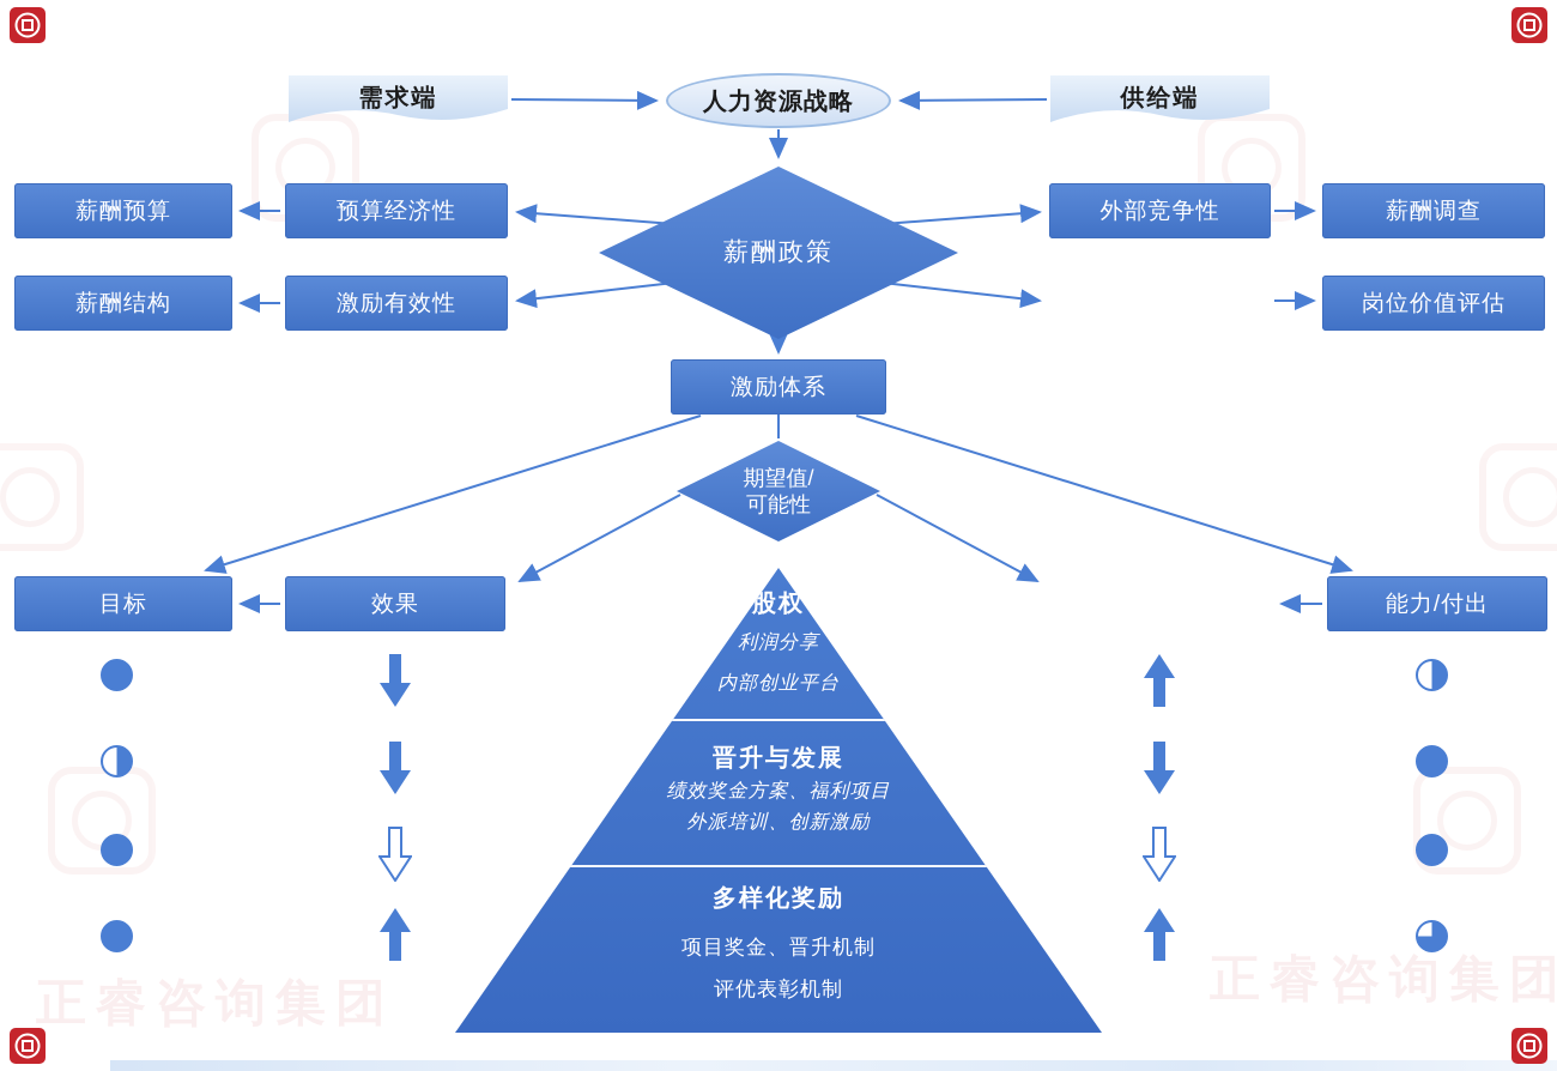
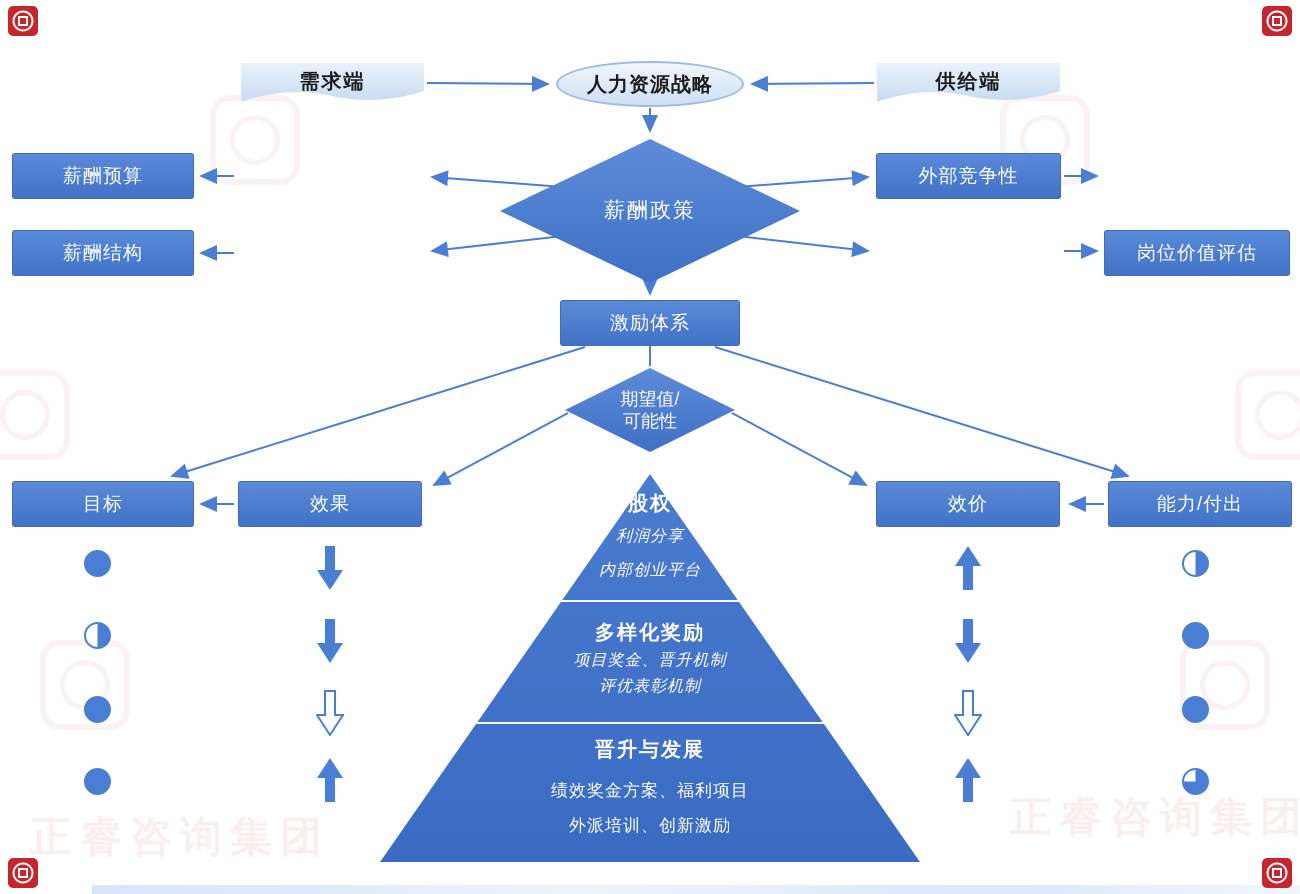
  正睿咨询集团
  正睿咨询集团
  需求端
  人力资源战略
  供给端
  薪酬政策
  薪酬预算
- 预算经济性
  薪酬结构
- 激励有效性
  外部竞争性
- 薪酬调查
  岗位价值评估
  激励体系
  期望值/
  可能性
  目标
  效果
+ 效价
  能力/付出
  股权
  利润分享
  内部创业平台
- 晋升与发展
+ 多样化奖励
- 绩效奖金方案、福利项目
+ 项目奖金、晋升机制
- 外派培训、创新激励
+ 评优表彰机制
- 多样化奖励
+ 晋升与发展
- 项目奖金、晋升机制
+ 绩效奖金方案、福利项目
- 评优表彰机制
+ 外派培训、创新激励
